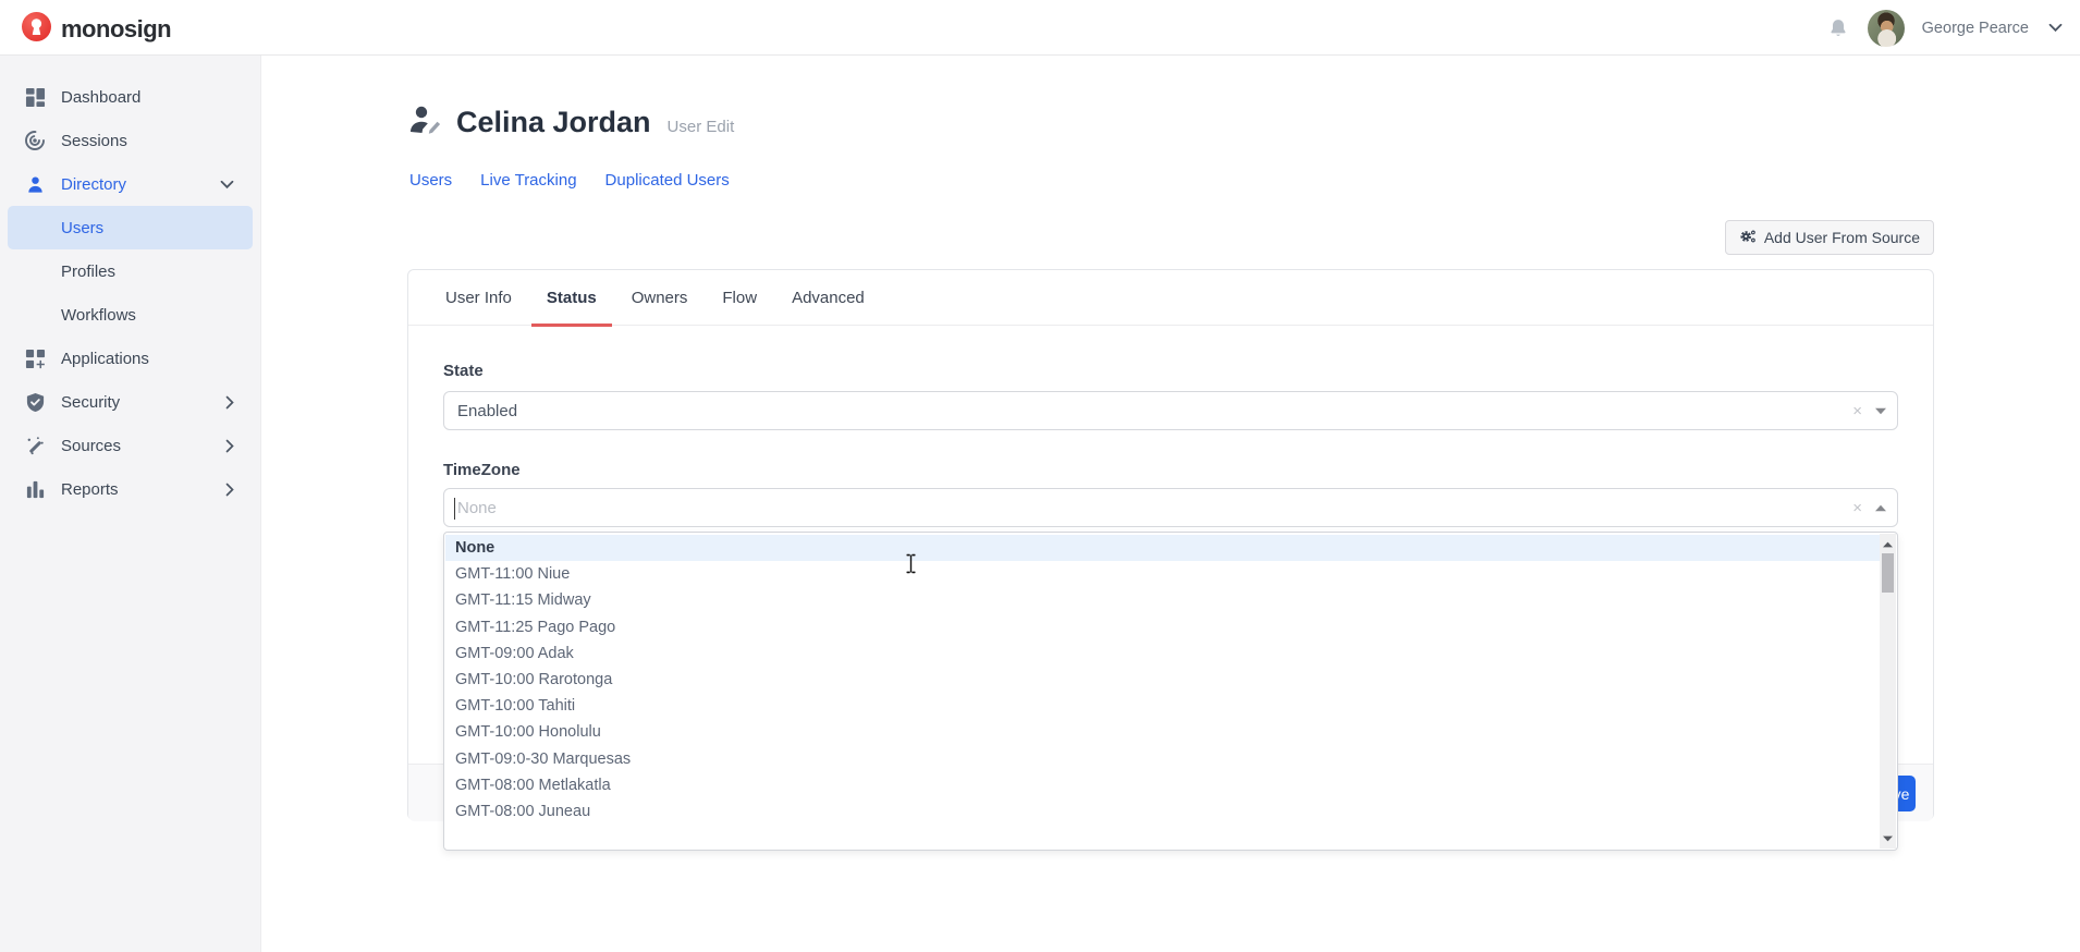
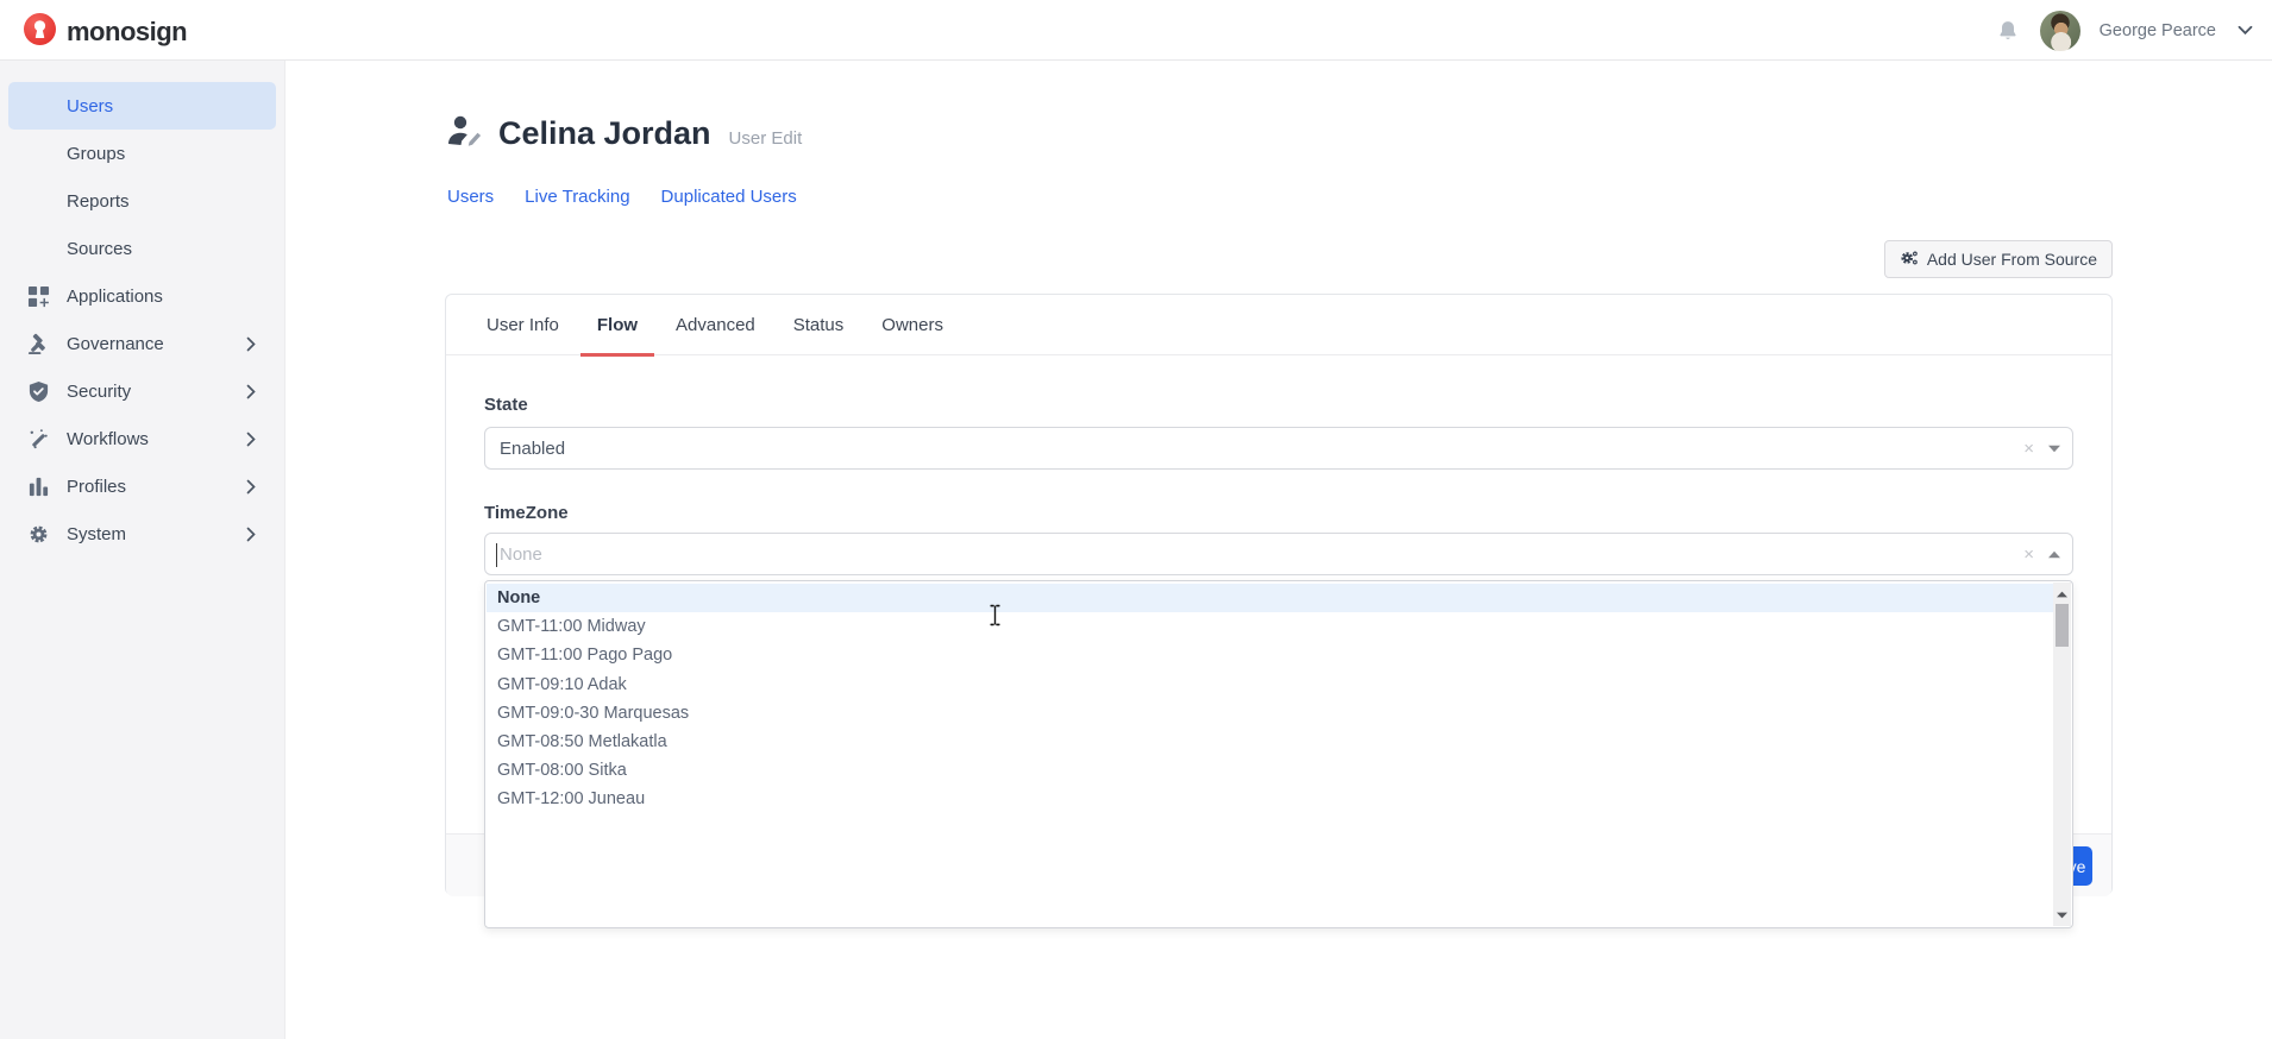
  monosign
  George Pearce
- Dashboard
- Sessions
- Directory
  Users
+ Groups
- Profiles
+ Reports
- Workflows
+ Sources
  Applications
+ Governance
  Security
- Sources
+ Workflows
- Reports
+ Profiles
+ System
  Celina Jordan
  User Edit
  Users
  Live Tracking
  Duplicated Users
  Add User From Source
  User Info
- Status
+ Flow
- Owners
+ Advanced
- Flow
+ Status
- Advanced
+ Owners
  State
  Enabled
  ×
  TimeZone
  None
  ×
  None
- GMT-11:00 Niue
- GMT-11:15 Midway
+ GMT-11:00 Midway
- GMT-11:25 Pago Pago
+ GMT-11:00 Pago Pago
- GMT-09:00 Adak
+ GMT-09:10 Adak
- GMT-10:00 Rarotonga
- GMT-10:00 Tahiti
- GMT-10:00 Honolulu
  GMT-09:0-30 Marquesas
- GMT-08:00 Metlakatla
+ GMT-08:50 Metlakatla
+ GMT-08:00 Sitka
- GMT-08:00 Juneau
+ GMT-12:00 Juneau
